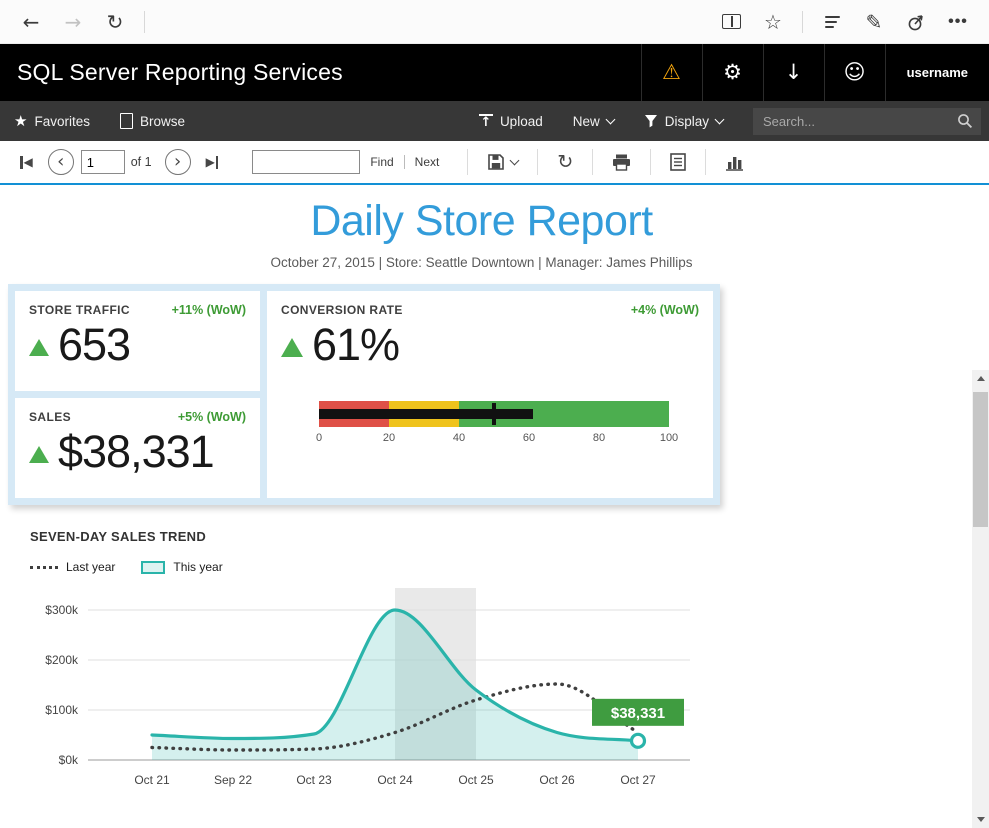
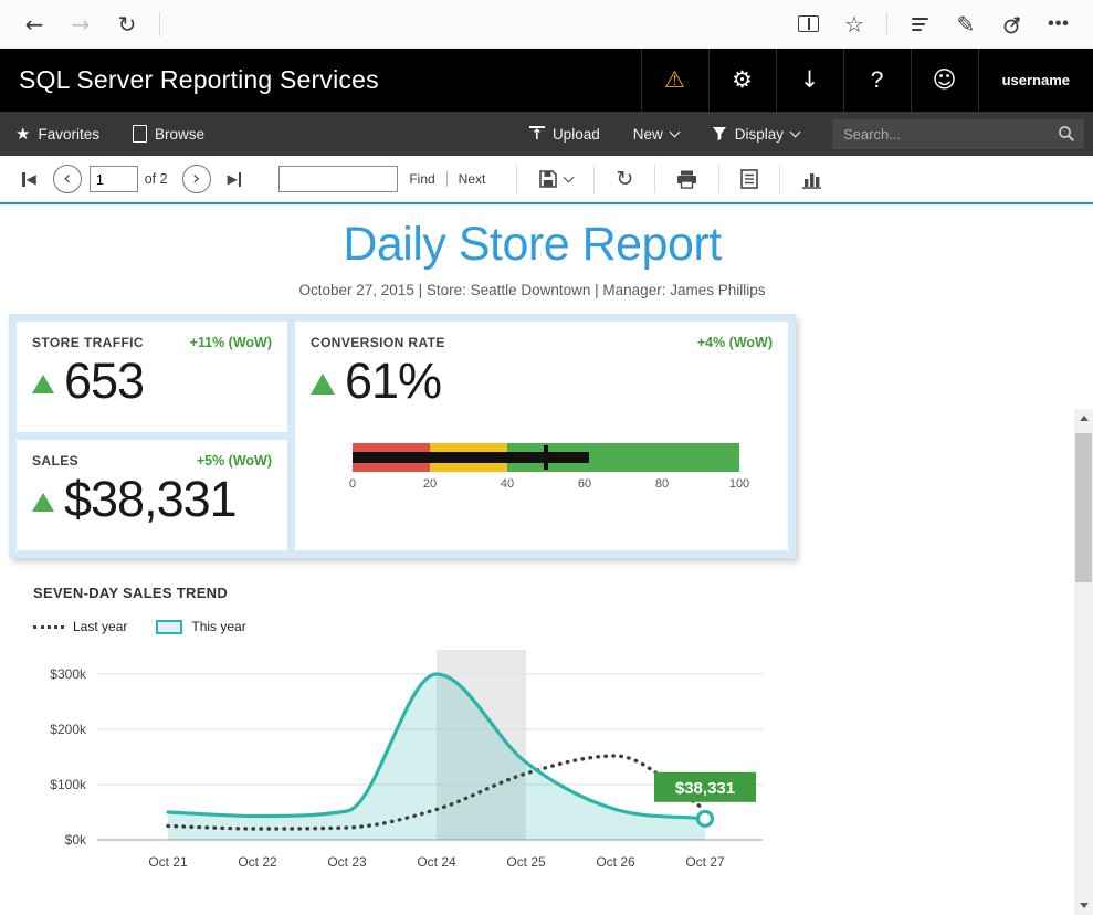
  ←
  →
  ↻
  ☆
  ✎
  •••
  SQL Server Reporting Services
  ⚠
  ⚙
  ↓
+ ?
  ☺
  username
  ★
  Favorites
  Browse
  ↑
  Upload
  New
  Display
  Search...
  ◀
  ‹
  1
- of 1
+ of 2
  ›
  ▶
  Find
  Next
  ↻
  Daily Store Report
  October 27, 2015 | Store: Seattle Downtown | Manager: James Phillips
  STORE TRAFFIC
  +11% (WoW)
  653
  SALES
  +5% (WoW)
  $38,331
  CONVERSION RATE
  +4% (WoW)
  61%
  0
  20
  40
  60
  80
  100
  SEVEN-DAY SALES TREND
  Last year
  This year
  $0k
  $100k
  $200k
  $300k
  Oct 21
- Sep 22
+ Oct 22
  Oct 23
  Oct 24
  Oct 25
  Oct 26
  Oct 27
  $38,331
